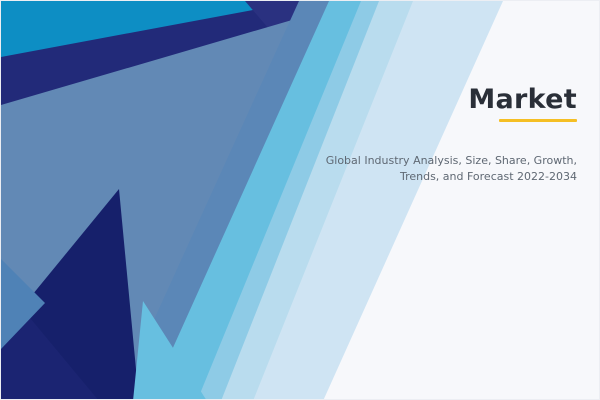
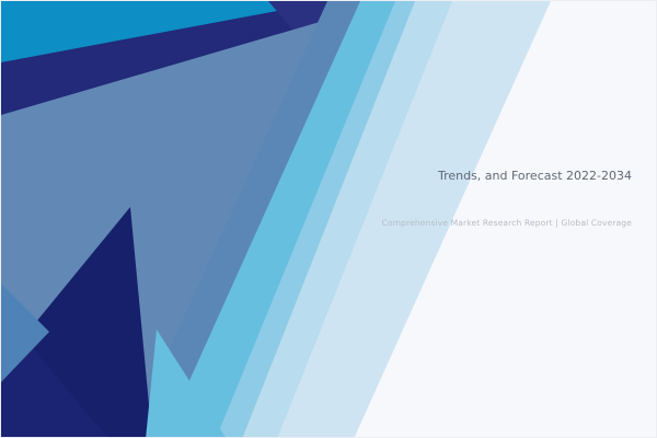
- Market
- Global Industry Analysis, Size, Share, Growth,
  Trends, and Forecast 2022-2034
+ Comprehensive Market Research Report | Global Coverage
